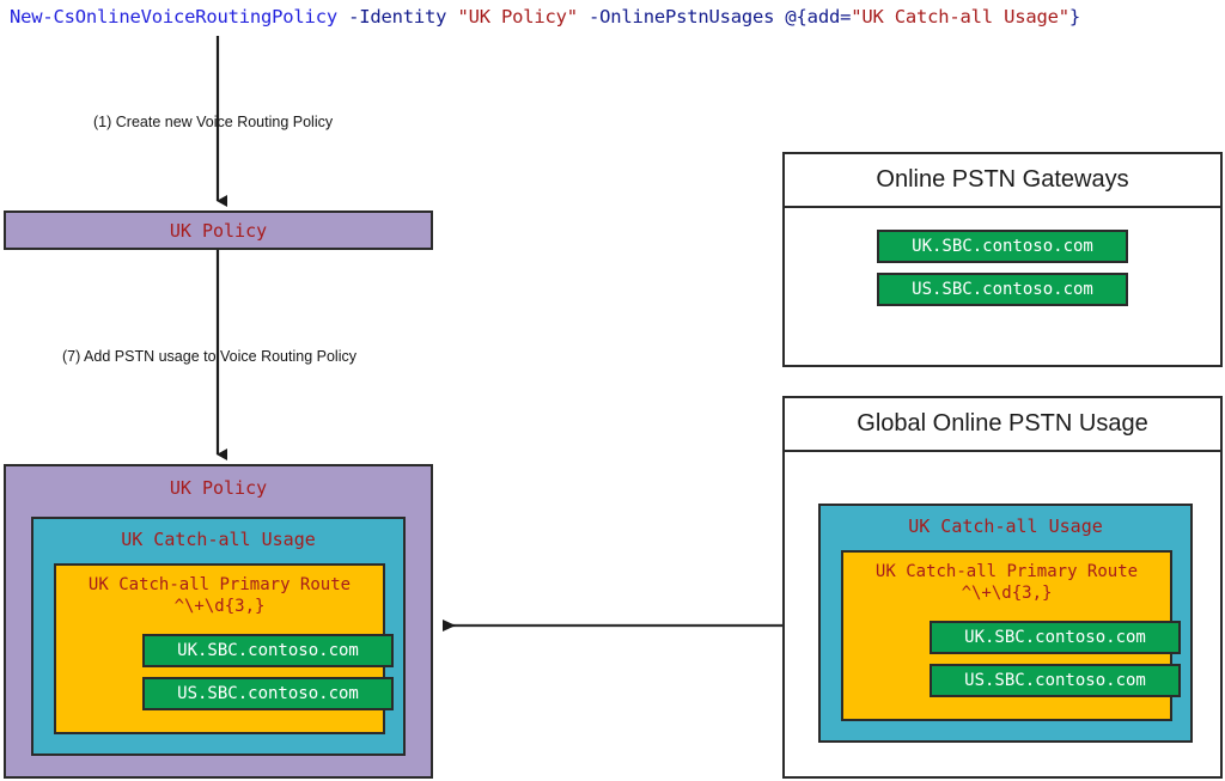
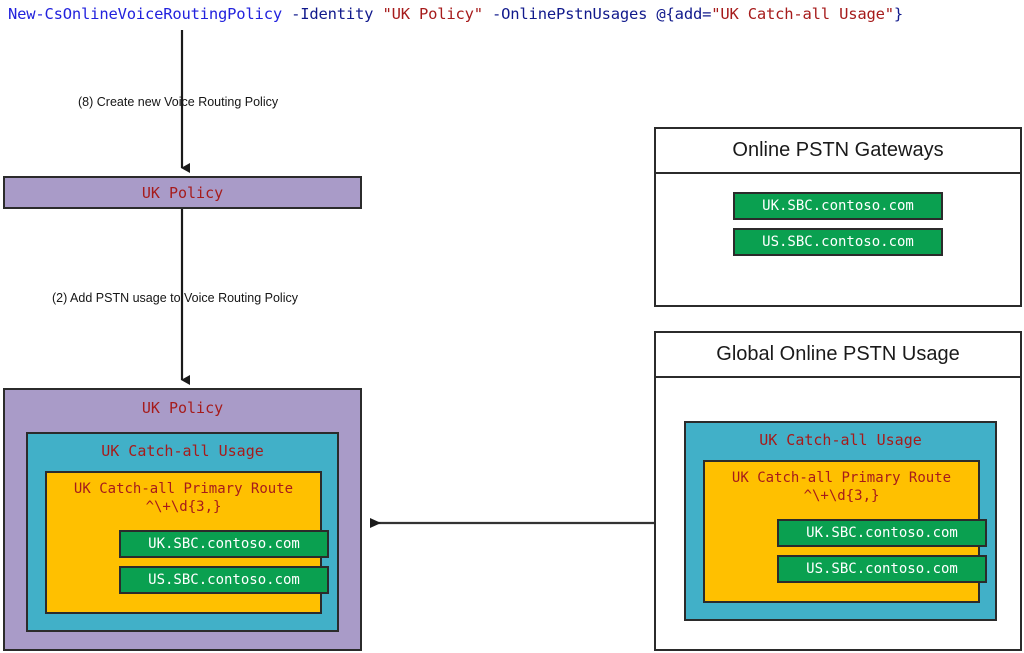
  New-CsOnlineVoiceRoutingPolicy -Identity "UK Policy" -OnlinePstnUsages @{add="UK Catch-all Usage"}
- (1) Create new Voice Routing Policy
+ (8) Create new Voice Routing Policy
- (7) Add PSTN usage to Voice Routing Policy
+ (2) Add PSTN usage to Voice Routing Policy
  UK Policy
  UK Policy
  UK Catch-all Usage
  UK Catch-all Primary Route
  ^\+\d{3,}
  UK.SBC.contoso.com
  US.SBC.contoso.com
  Online PSTN Gateways
  UK.SBC.contoso.com
  US.SBC.contoso.com
  Global Online PSTN Usage
  UK Catch-all Usage
  UK Catch-all Primary Route
  ^\+\d{3,}
  UK.SBC.contoso.com
  US.SBC.contoso.com
